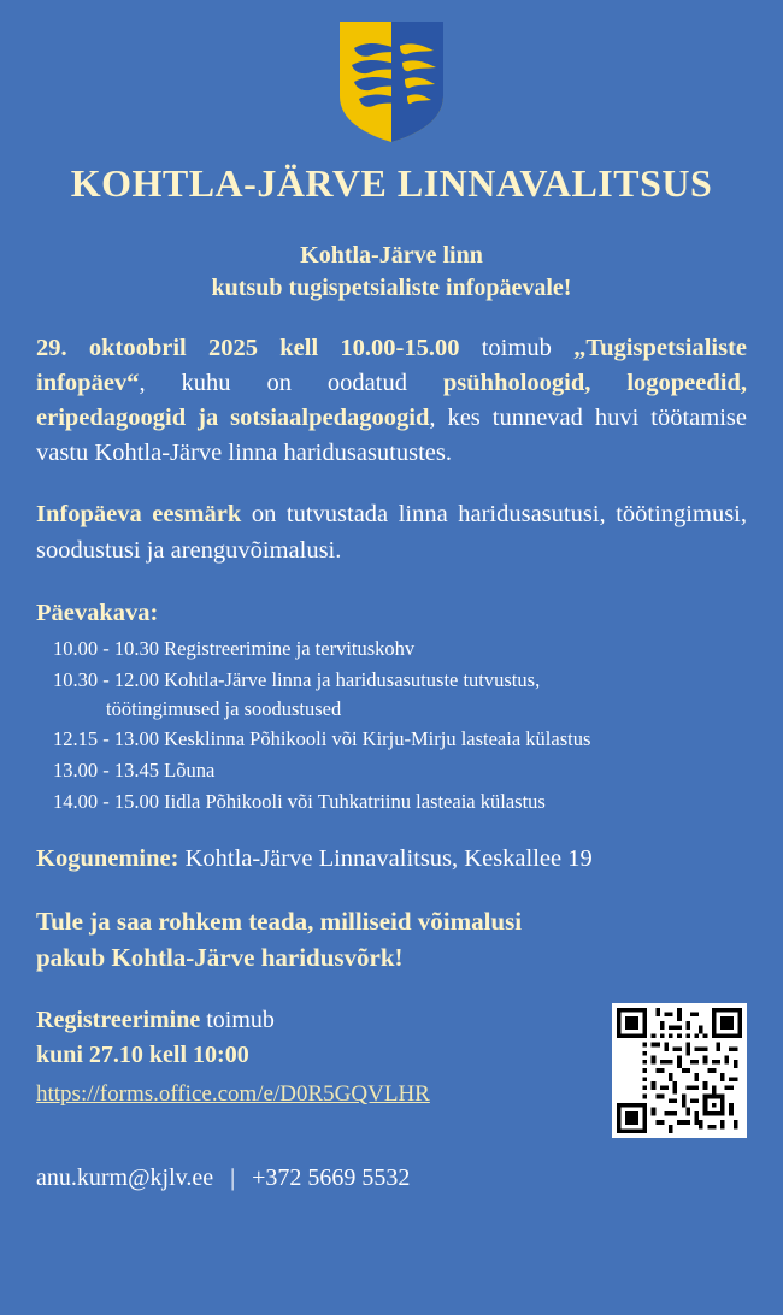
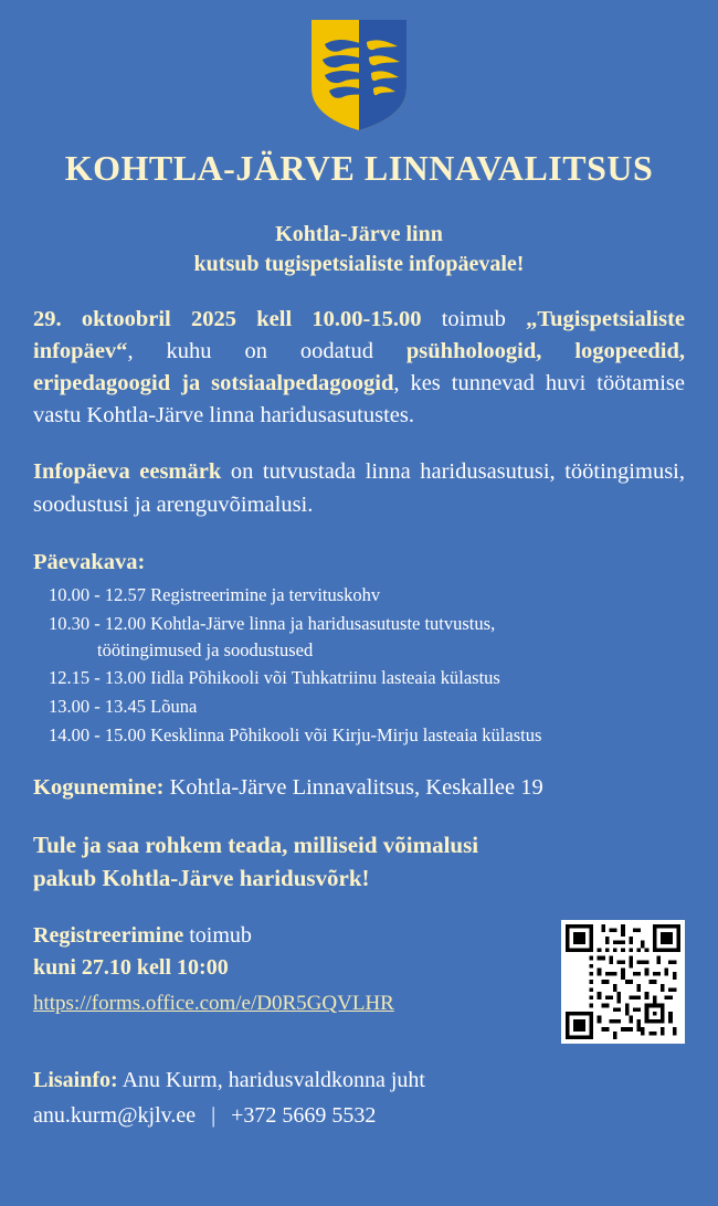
  KOHTLA-JÄRVE LINNAVALITSUS
  Kohtla-Järve linn
  kutsub tugispetsialiste infopäevale!
  29. oktoobril 2025 kell 10.00-15.00 toimub „Tugispetsialiste infopäev“, kuhu on oodatud psühholoogid, logopeedid, eripedagoogid ja sotsiaalpedagoogid, kes tunnevad huvi töötamise vastu Kohtla-Järve linna haridusasutustes.
  Infopäeva eesmärk on tutvustada linna haridusasutusi, töötingimusi, soodustusi ja arenguvõimalusi.
  Päevakava:
- 10.00 - 10.30 Registreerimine ja tervituskohv
+ 10.00 - 12.57 Registreerimine ja tervituskohv
  10.30 - 12.00 Kohtla-Järve linna ja haridusasutuste tutvustus,
  töötingimused ja soodustused
- 12.15 - 13.00 Kesklinna Põhikooli või Kirju-Mirju lasteaia külastus
+ 12.15 - 13.00 Iidla Põhikooli või Tuhkatriinu lasteaia külastus
  13.00 - 13.45 Lõuna
- 14.00 - 15.00 Iidla Põhikooli või Tuhkatriinu lasteaia külastus
+ 14.00 - 15.00 Kesklinna Põhikooli või Kirju-Mirju lasteaia külastus
  Kogunemine: Kohtla-Järve Linnavalitsus, Keskallee 19
  Tule ja saa rohkem teada, milliseid võimalusi
  pakub Kohtla-Järve haridusvõrk!
  Registreerimine toimub
  kuni 27.10 kell 10:00
  https://forms.office.com/e/D0R5GQVLHR
+ Lisainfo: Anu Kurm, haridusvaldkonna juht
  anu.kurm@kjlv.ee | +372 5669 5532
